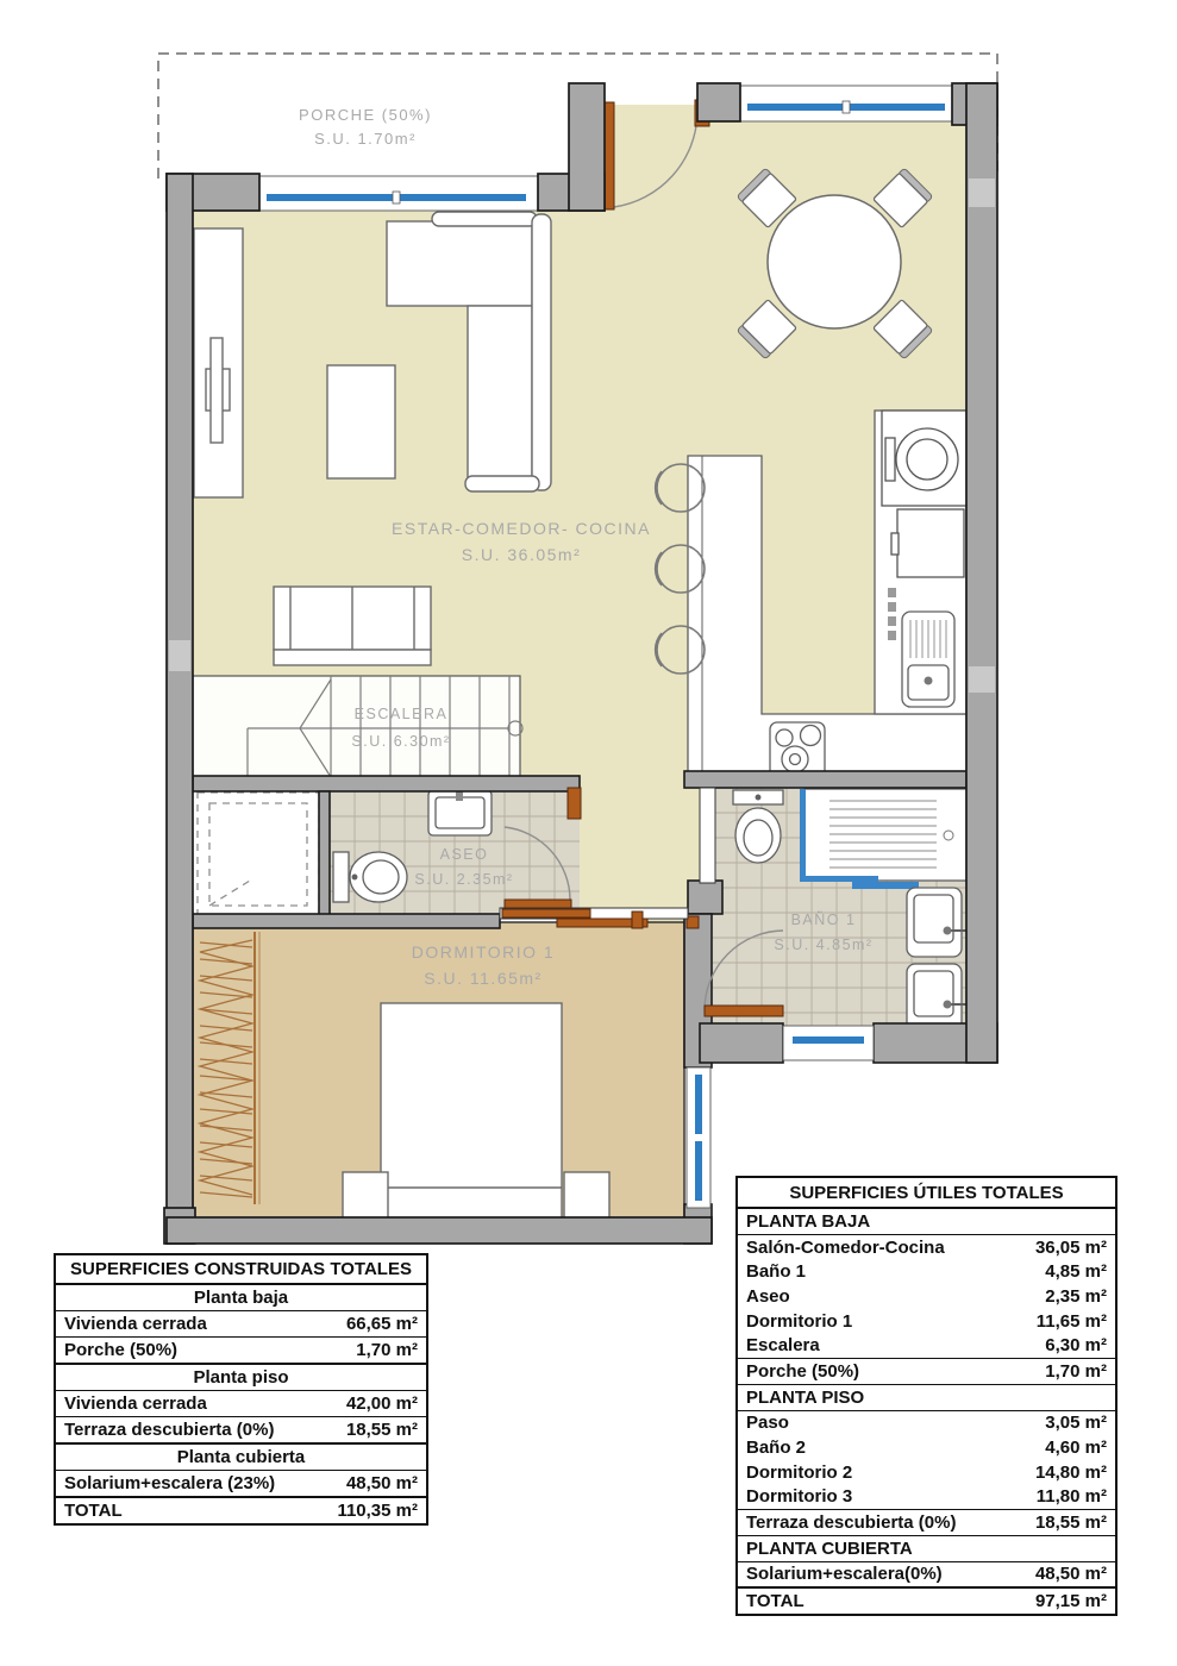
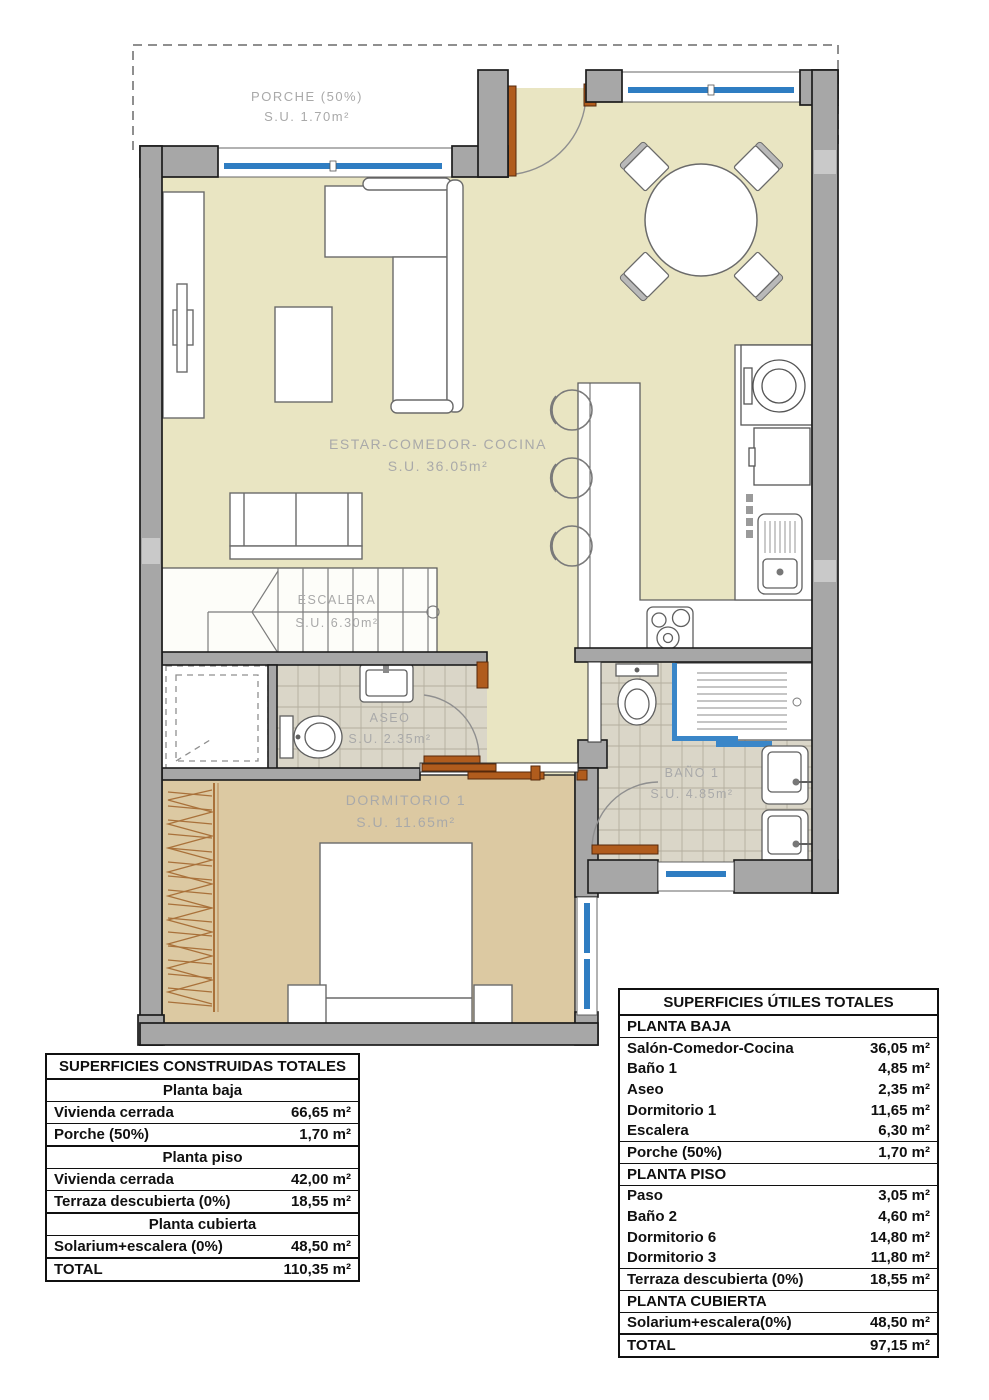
  PORCHE (50%)
  S.U. 1.70m²
  ESTAR-COMEDOR- COCINA
  S.U. 36.05m²
  ESCALERA
  S.U. 6.30m²
  ASEO
  S.U. 2.35m²
  DORMITORIO 1
  S.U. 11.65m²
  BAÑO 1
  S.U. 4.85m²
  SUPERFICIES CONSTRUIDAS TOTALES
  Planta baja
  Vivienda cerrada
  66,65 m²
  Porche (50%)
  1,70 m²
  Planta piso
  Vivienda cerrada
  42,00 m²
  Terraza descubierta (0%)
  18,55 m²
  Planta cubierta
- Solarium+escalera (23%)
+ Solarium+escalera (0%)
  48,50 m²
  TOTAL
  110,35 m²
  SUPERFICIES ÚTILES TOTALES
  PLANTA BAJA
  Salón-Comedor-Cocina
  36,05 m²
  Baño 1
  4,85 m²
  Aseo
  2,35 m²
  Dormitorio 1
  11,65 m²
  Escalera
  6,30 m²
  Porche (50%)
  1,70 m²
  PLANTA PISO
  Paso
  3,05 m²
  Baño 2
  4,60 m²
- Dormitorio 2
+ Dormitorio 6
  14,80 m²
  Dormitorio 3
  11,80 m²
  Terraza descubierta (0%)
  18,55 m²
  PLANTA CUBIERTA
  Solarium+escalera(0%)
  48,50 m²
  TOTAL
  97,15 m²
